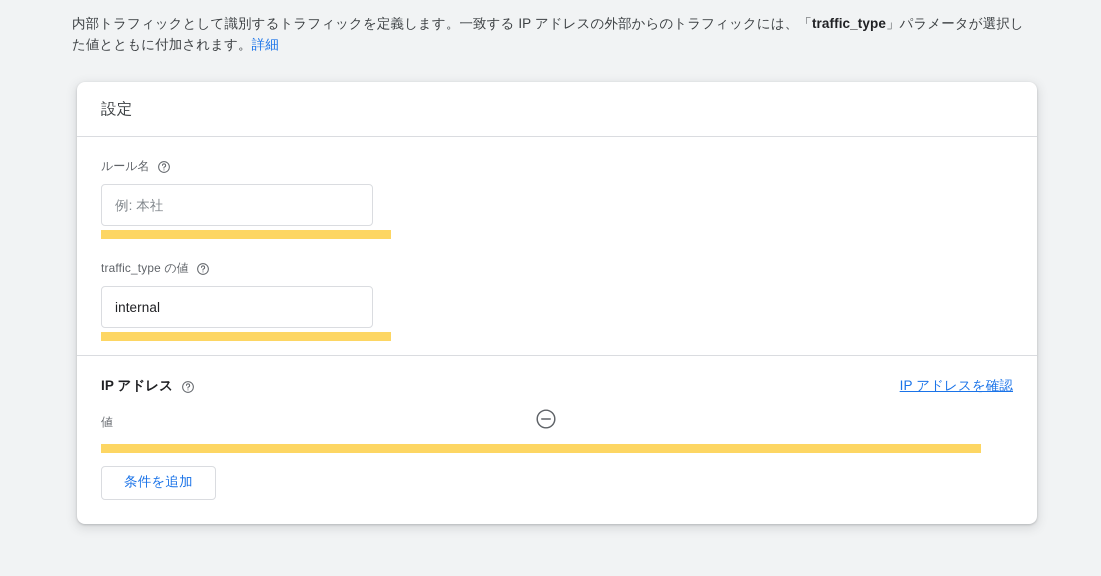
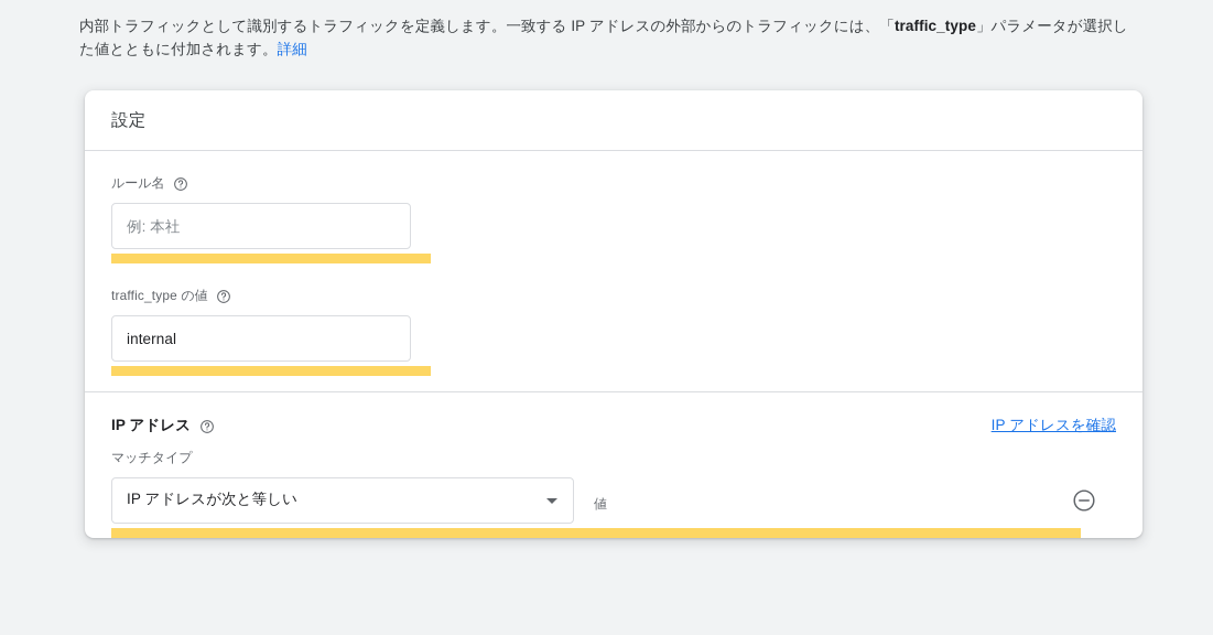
  内部トラフィックとして識別するトラフィックを定義します。一致する IP アドレスの外部からのトラフィックには、「traffic_type」パラメータが選択した値とともに付加されます。詳細
  設定
  ルール名
  例: 本社
  traffic_type の値
  internal
  IP アドレス
  IP アドレスを確認
+ マッチタイプ
+ IP アドレスが次と等しい
  値
- 条件を追加
